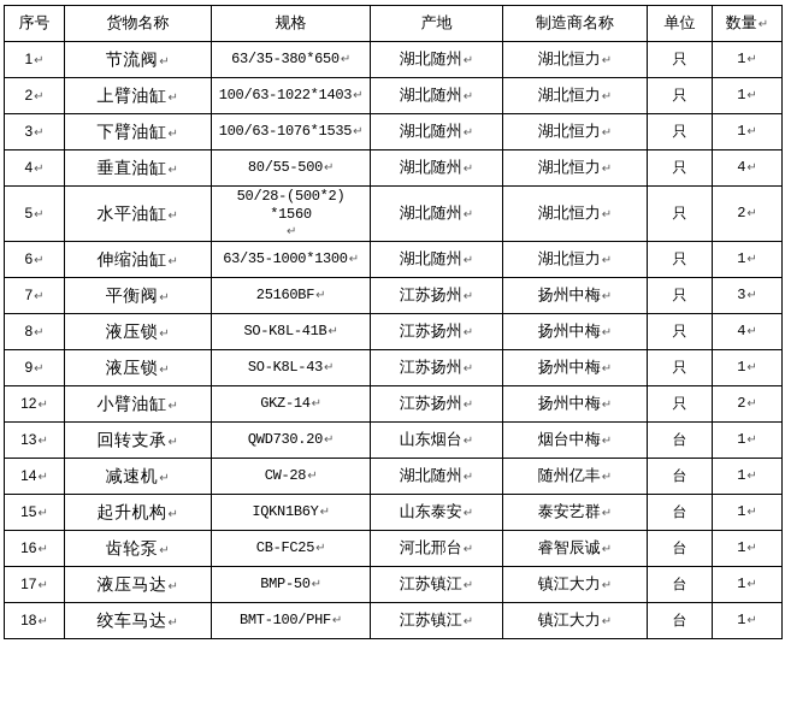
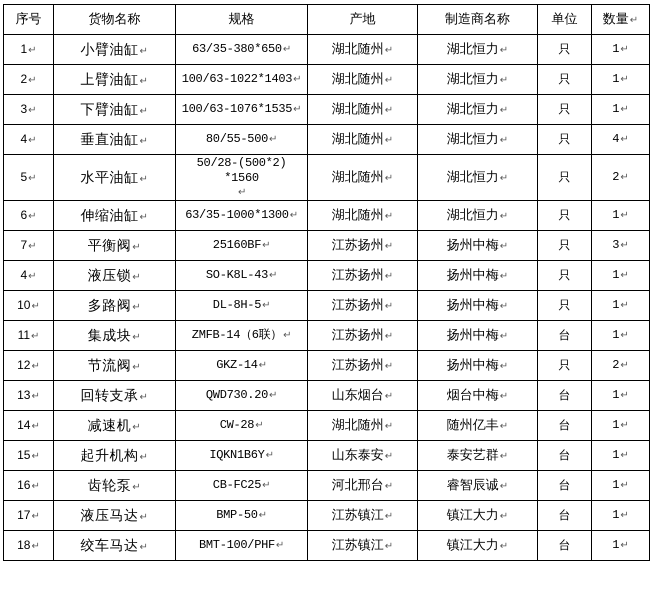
  序号	货物名称	规格	产地	制造商名称	单位	数量↵
- 1↵	节流阀↵	63/35-380*650↵	湖北随州↵	湖北恒力↵	只	1↵
+ 1↵	小臂油缸↵	63/35-380*650↵	湖北随州↵	湖北恒力↵	只	1↵
  2↵	上臂油缸↵	100/63-1022*1403↵	湖北随州↵	湖北恒力↵	只	1↵
  3↵	下臂油缸↵	100/63-1076*1535↵	湖北随州↵	湖北恒力↵	只	1↵
  4↵	垂直油缸↵	80/55-500↵	湖北随州↵	湖北恒力↵	只	4↵
  5↵	水平油缸↵	50/28-(500*2) *1560↵	湖北随州↵	湖北恒力↵	只	2↵
  6↵	伸缩油缸↵	63/35-1000*1300↵	湖北随州↵	湖北恒力↵	只	1↵
  7↵	平衡阀↵	25160BF↵	江苏扬州↵	扬州中梅↵	只	3↵
- 8↵	液压锁↵	SO-K8L-41B↵	江苏扬州↵	扬州中梅↵	只	4↵
- 9↵	液压锁↵	SO-K8L-43↵	江苏扬州↵	扬州中梅↵	只	1↵
+ 4↵	液压锁↵	SO-K8L-43↵	江苏扬州↵	扬州中梅↵	只	1↵
+ 10↵	多路阀↵	DL-8H-5↵	江苏扬州↵	扬州中梅↵	只	1↵
+ 11↵	集成块↵	ZMFB-14（6联）↵	江苏扬州↵	扬州中梅↵	台	1↵
- 12↵	小臂油缸↵	GKZ-14↵	江苏扬州↵	扬州中梅↵	只	2↵
+ 12↵	节流阀↵	GKZ-14↵	江苏扬州↵	扬州中梅↵	只	2↵
  13↵	回转支承↵	QWD730.20↵	山东烟台↵	烟台中梅↵	台	1↵
  14↵	减速机↵	CW-28↵	湖北随州↵	随州亿丰↵	台	1↵
  15↵	起升机构↵	IQKN1B6Y↵	山东泰安↵	泰安艺群↵	台	1↵
  16↵	齿轮泵↵	CB-FC25↵	河北邢台↵	睿智辰诚↵	台	1↵
  17↵	液压马达↵	BMP-50↵	江苏镇江↵	镇江大力↵	台	1↵
  18↵	绞车马达↵	BMT-100/PHF↵	江苏镇江↵	镇江大力↵	台	1↵
